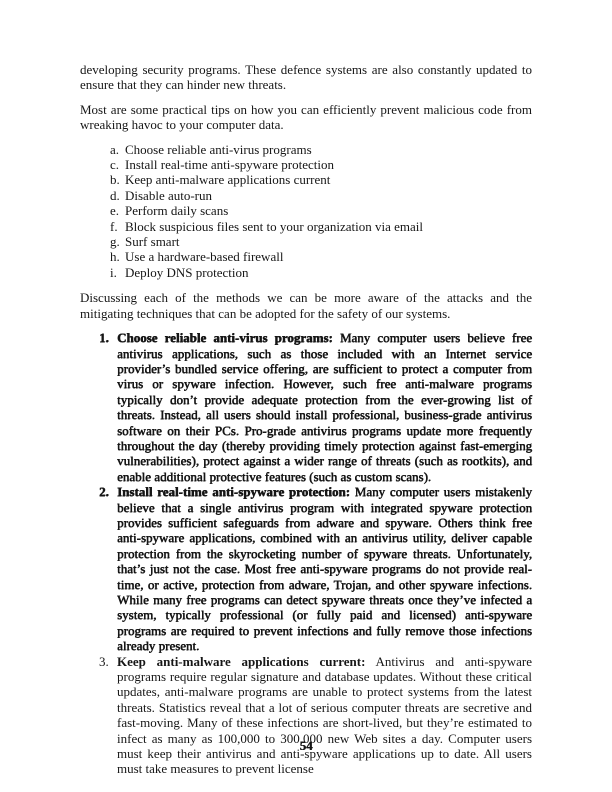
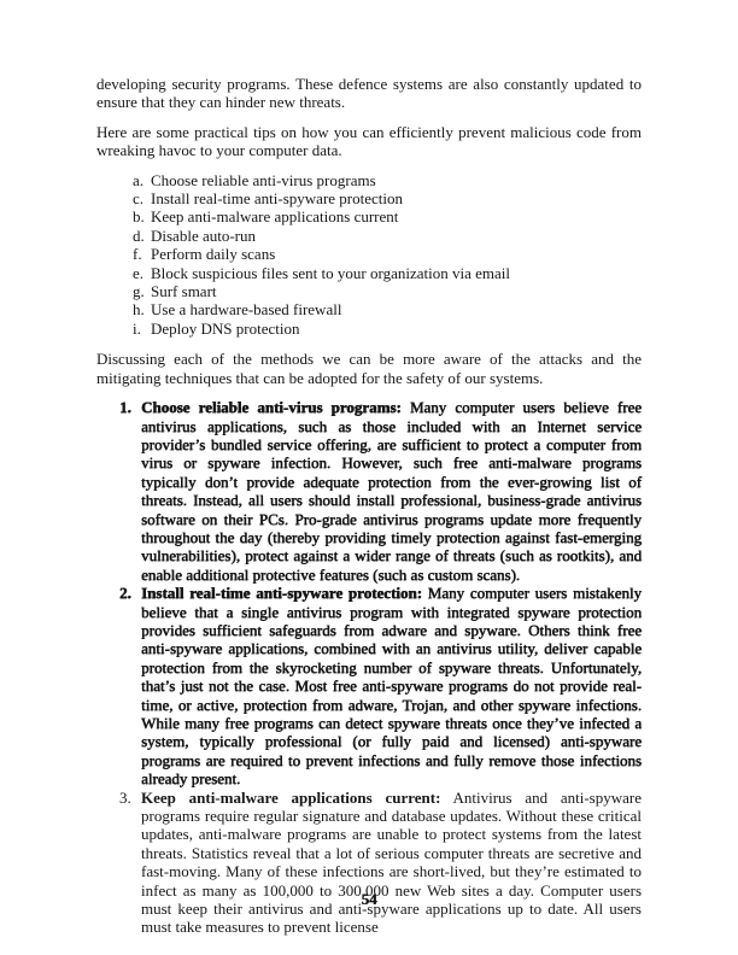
  developing security programs. These defence systems are also constantly updated to ensure that they can hinder new threats.
- Most are some practical tips on how you can efficiently prevent malicious code from wreaking havoc to your computer data.
+ Here are some practical tips on how you can efficiently prevent malicious code from wreaking havoc to your computer data.
  a.
  Choose reliable anti-virus programs
  c.
  Install real-time anti-spyware protection
  b.
  Keep anti-malware applications current
  d.
  Disable auto-run
- e.
+ f.
  Perform daily scans
- f.
+ e.
  Block suspicious files sent to your organization via email
  g.
  Surf smart
  h.
  Use a hardware-based firewall
  i.
  Deploy DNS protection
  Discussing each of the methods we can be more aware of the attacks and the mitigating techniques that can be adopted for the safety of our systems.
  1.
  Choose reliable anti-virus programs: Many computer users believe free antivirus applications, such as those included with an Internet service provider’s bundled service offering, are sufficient to protect a computer from virus or spyware infection. However, such free anti-malware programs typically don’t provide adequate protection from the ever-growing list of threats. Instead, all users should install professional, business-grade antivirus software on their PCs. Pro-grade antivirus programs update more frequently throughout the day (thereby providing timely protection against fast-emerging vulnerabilities), protect against a wider range of threats (such as rootkits), and enable additional protective features (such as custom scans).
  2.
  Install real-time anti-spyware protection: Many computer users mistakenly believe that a single antivirus program with integrated spyware protection provides sufficient safeguards from adware and spyware. Others think free anti-spyware applications, combined with an antivirus utility, deliver capable protection from the skyrocketing number of spyware threats. Unfortunately, that’s just not the case. Most free anti-spyware programs do not provide real-time, or active, protection from adware, Trojan, and other spyware infections. While many free programs can detect spyware threats once they’ve infected a system, typically professional (or fully paid and licensed) anti-spyware programs are required to prevent infections and fully remove those infections already present.
  3.
  Keep anti-malware applications current: Antivirus and anti-spyware programs require regular signature and database updates. Without these critical updates, anti-malware programs are unable to protect systems from the latest threats. Statistics reveal that a lot of serious computer threats are secretive and fast-moving. Many of these infections are short-lived, but they’re estimated to infect as many as 100,000 to 300,000 new Web sites a day. Computer users must keep their antivirus and anti-spyware applications up to date. All users must take measures to prevent license
  54
